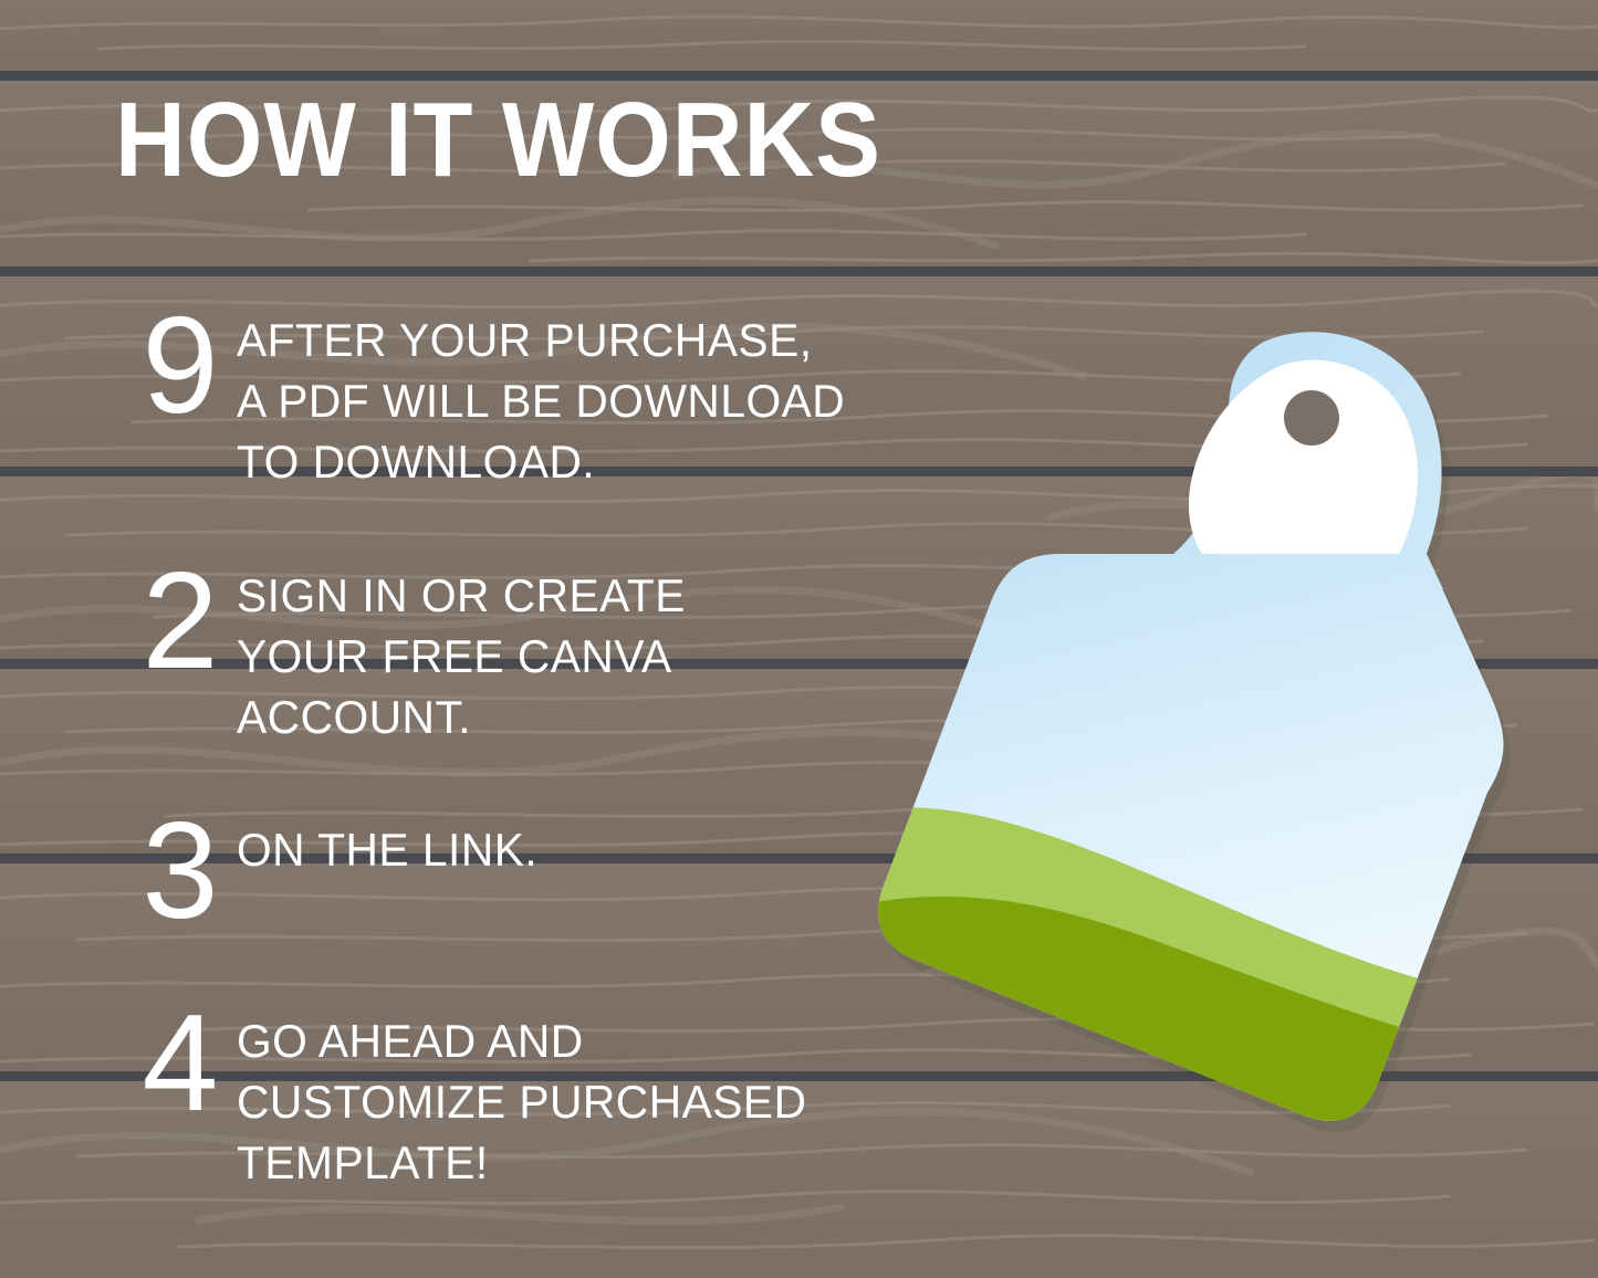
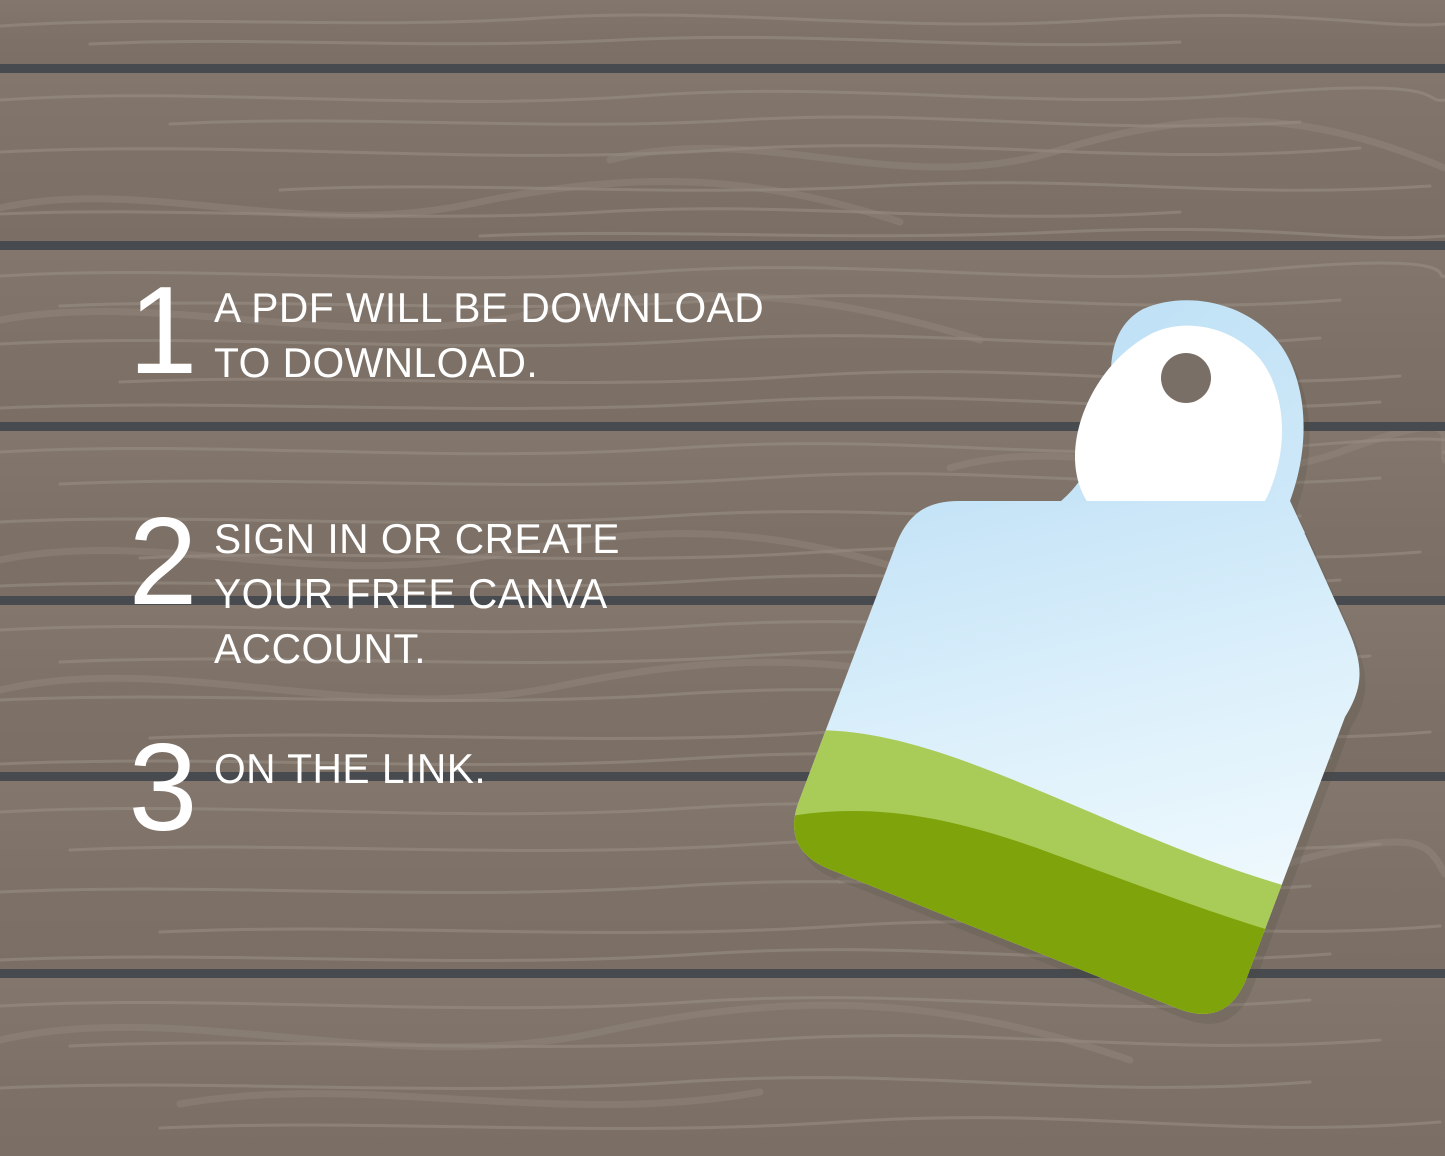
- HOW IT WORKS
- 9
+ 1
- AFTER YOUR PURCHASE,
  A PDF WILL BE DOWNLOAD
  TO DOWNLOAD.
  2
  SIGN IN OR CREATE
  YOUR FREE CANVA
  ACCOUNT.
  3
  ON THE LINK.
- 4
- GO AHEAD AND
- CUSTOMIZE PURCHASED
- TEMPLATE!
